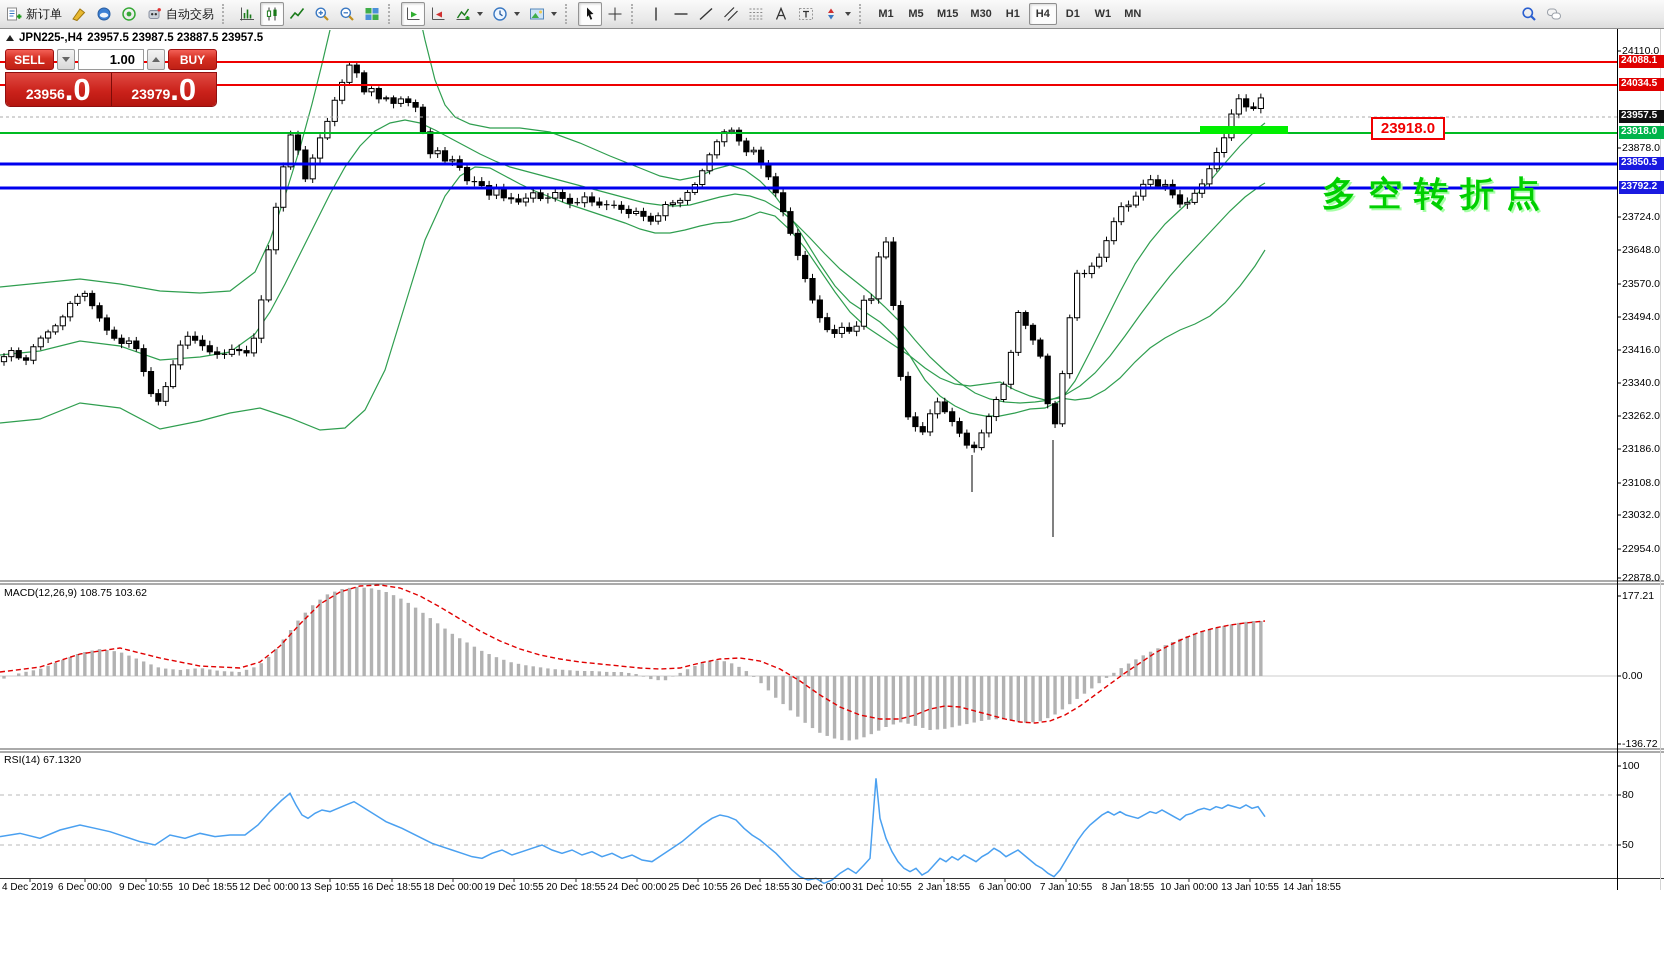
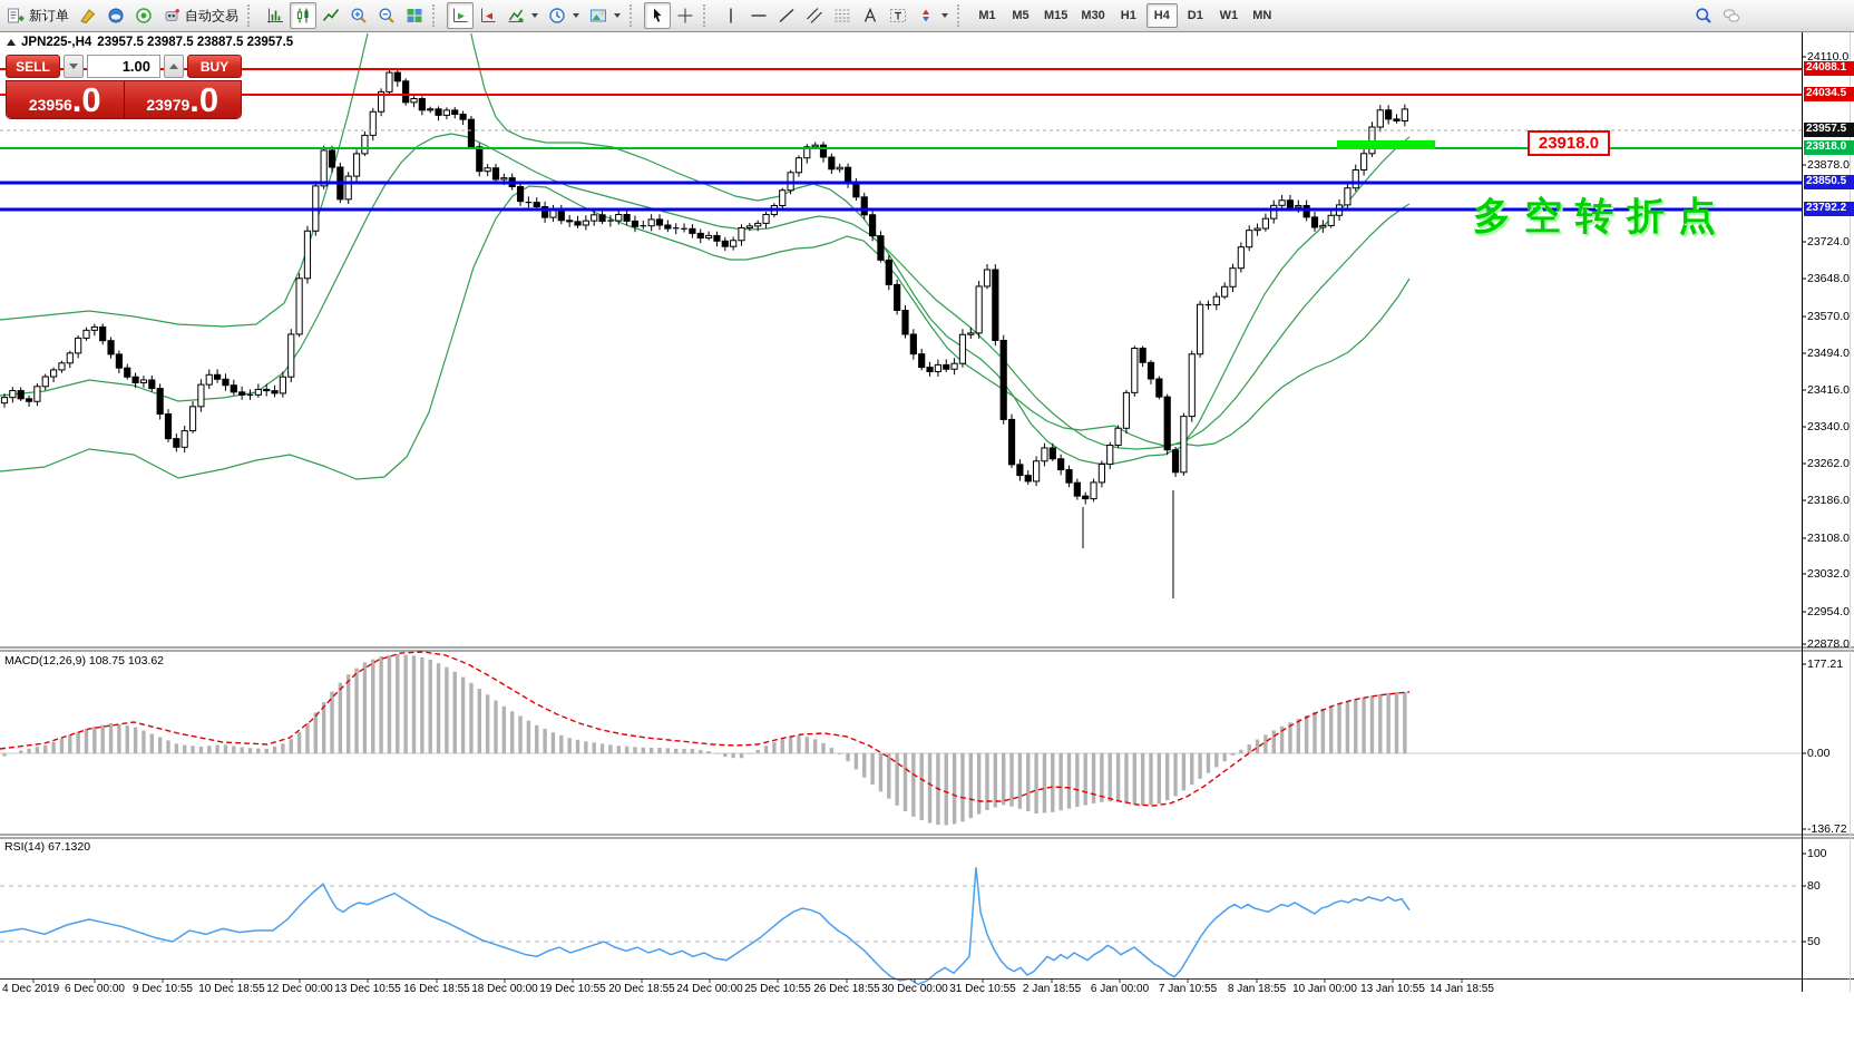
  新订单
  自动交易
  M1
  M5
  M15
  M30
  H1
  H4
  D1
  W1
  MN
  JPN225-,H4
  23957.5 23987.5 23887.5 23957.5
  SELL
  1.00
  BUY
  23956
  .0
  23979
  .0
  23918.0
  多空转折点
  MACD(12,26,9) 108.75 103.62
  RSI(14) 67.1320
  24110.0
  23878.0
  23724.0
  23648.0
  23570.0
  23494.0
  23416.0
  23340.0
  23262.0
  23186.0
  23108.0
  23032.0
  22954.0
  22878.0
  177.21
  0.00
  -136.72
  100
  80
  50
  24088.1
  24034.5
  23957.5
  23918.0
  23850.5
  23792.2
  4 Dec 2019
  6 Dec 00:00
  9 Dec 10:55
  10 Dec 18:55
  12 Dec 00:00
- 13 Sep 10:55
+ 13 Dec 10:55
  16 Dec 18:55
  18 Dec 00:00
  19 Dec 10:55
  20 Dec 18:55
  24 Dec 00:00
  25 Dec 10:55
  26 Dec 18:55
  30 Dec 00:00
  31 Dec 10:55
  2 Jan 18:55
  6 Jan 00:00
  7 Jan 10:55
  8 Jan 18:55
  10 Jan 00:00
  13 Jan 10:55
  14 Jan 18:55
